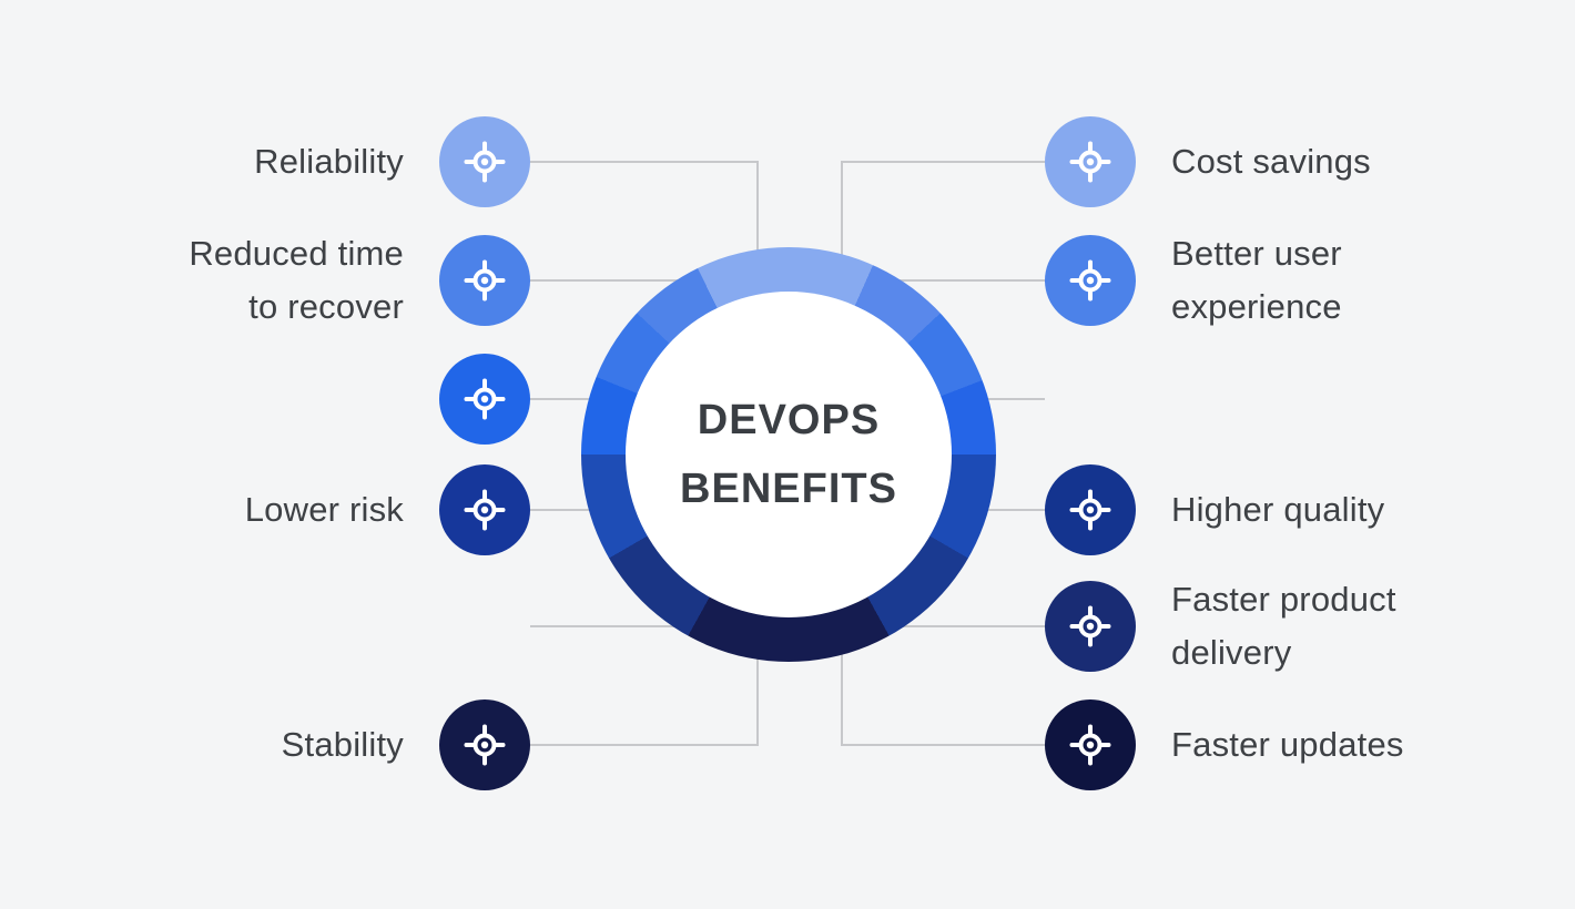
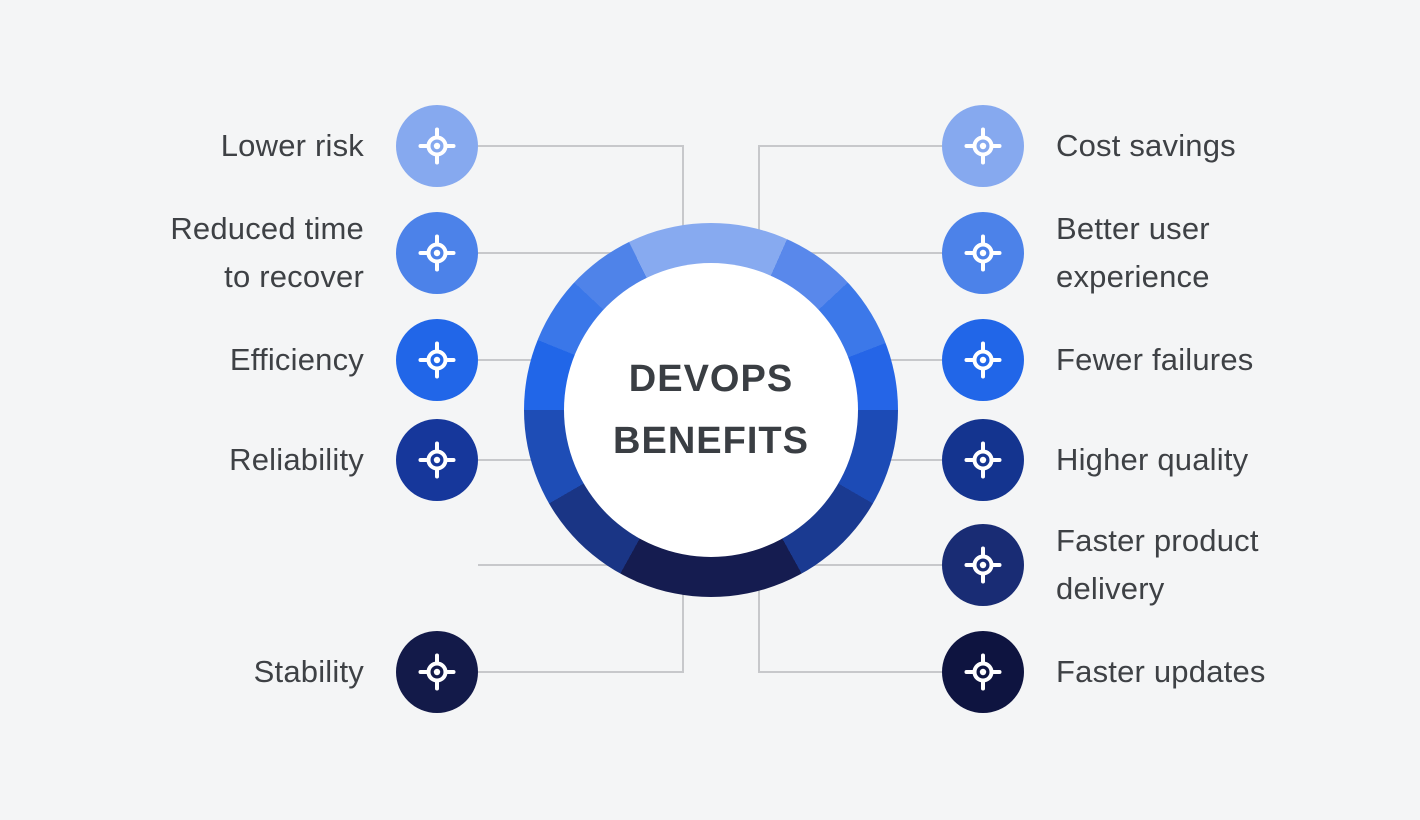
- Reliability
+ Lower risk
  Reduced time
  to recover
+ Efficiency
- Lower risk
+ Reliability
  Stability
  Cost savings
  Better user
  experience
+ Fewer failures
  Higher quality
  Faster product
  delivery
  Faster updates
  DEVOPS
  BENEFITS
